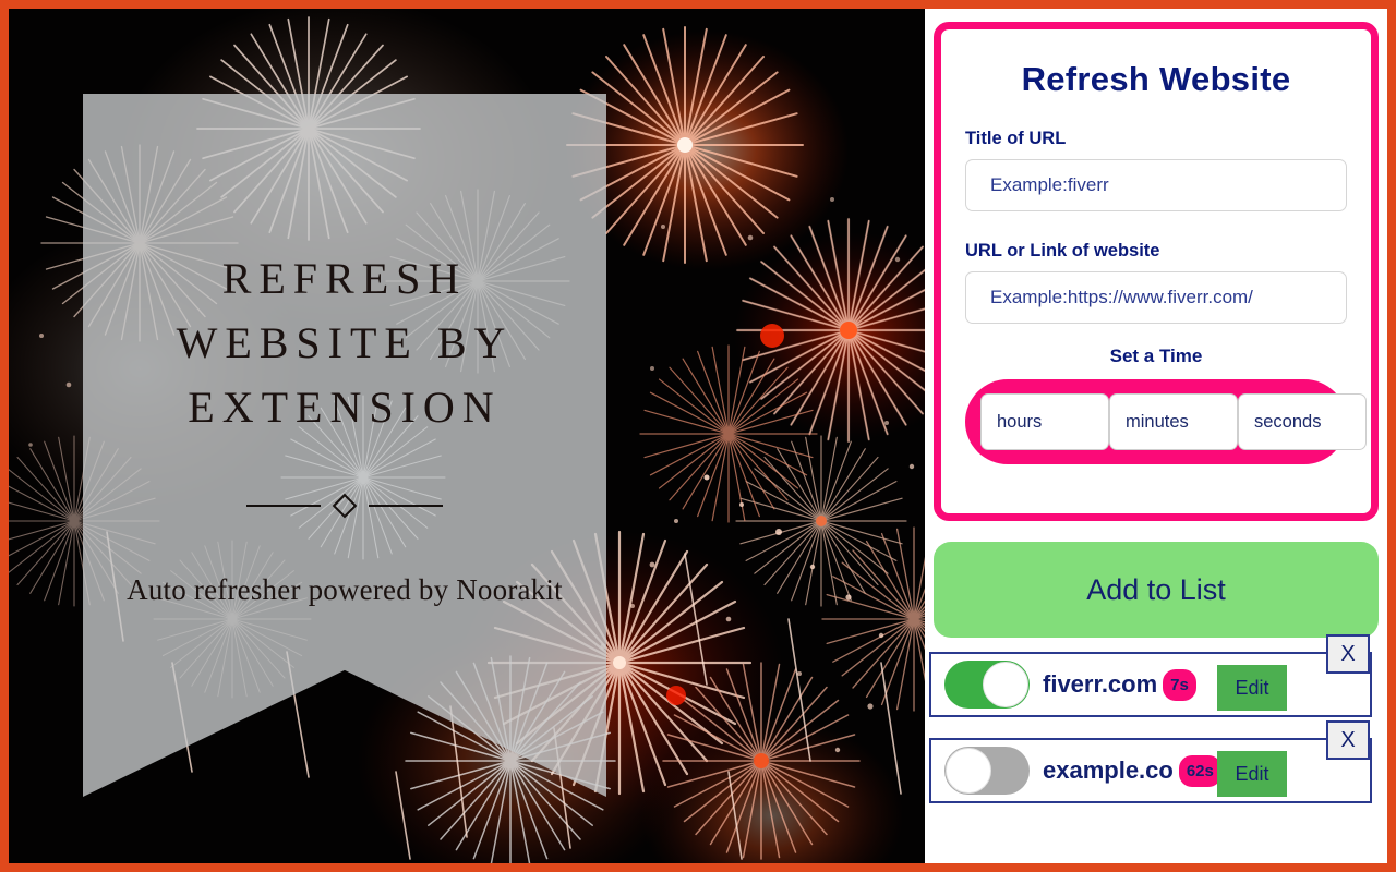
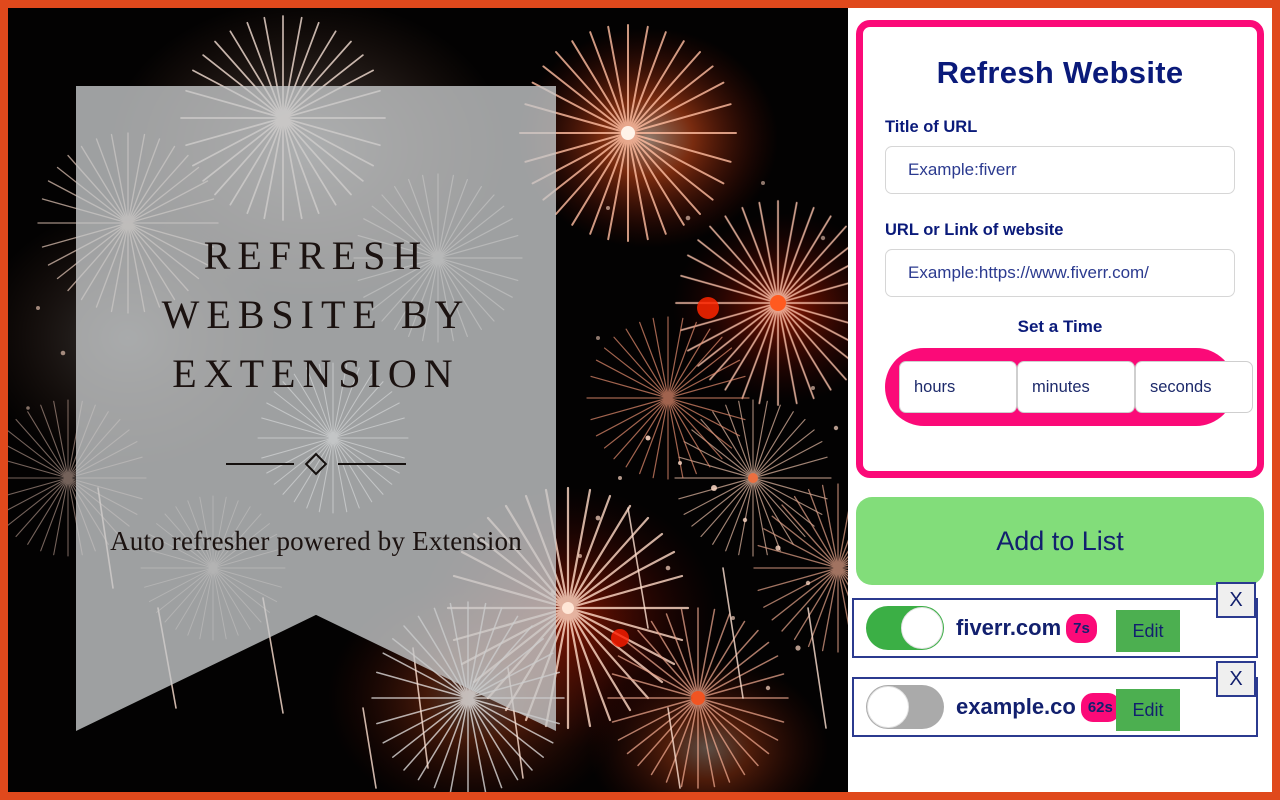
  REFRESH WEBSITE BY EXTENSION
- Auto refresher powered by Noorakit
+ Auto refresher powered by Extension
  Refresh Website
  Title of URL
  Example:fiverr
  URL or Link of website
  Example:https://www.fiverr.com/
  Set a Time
  hours
  minutes
  seconds
  Add to List
  fiverr.com
  7s
  Edit
  X
  example.co
  62s
  Edit
  X
